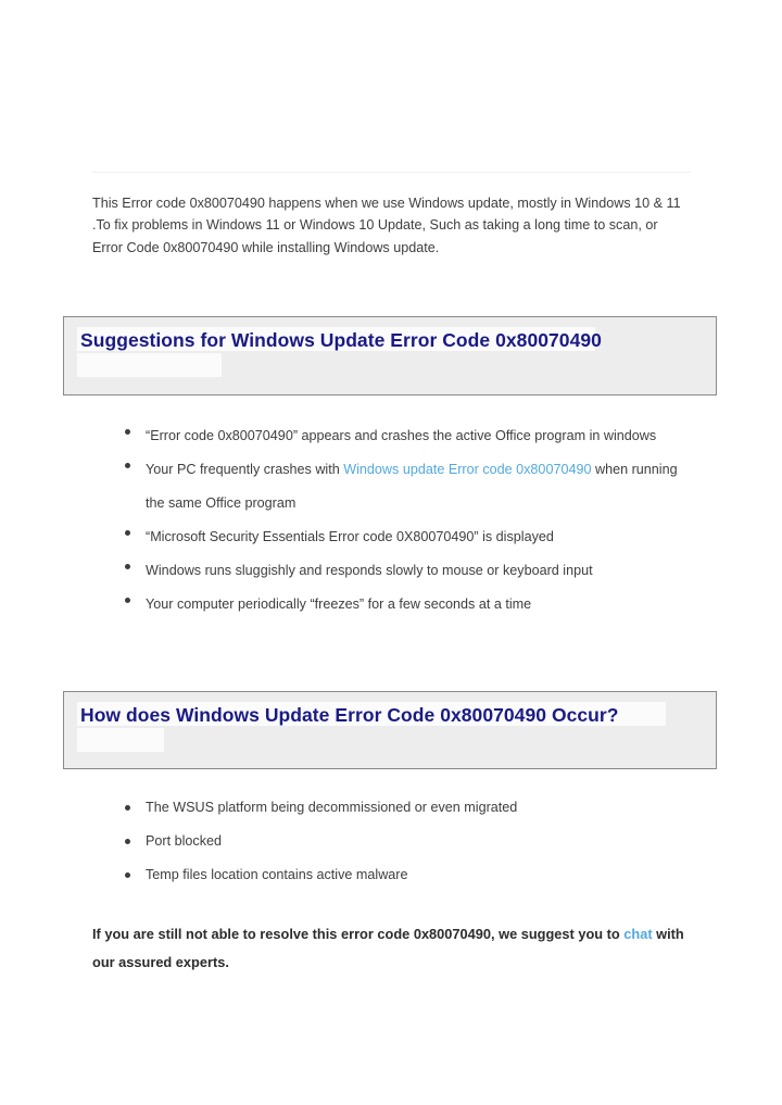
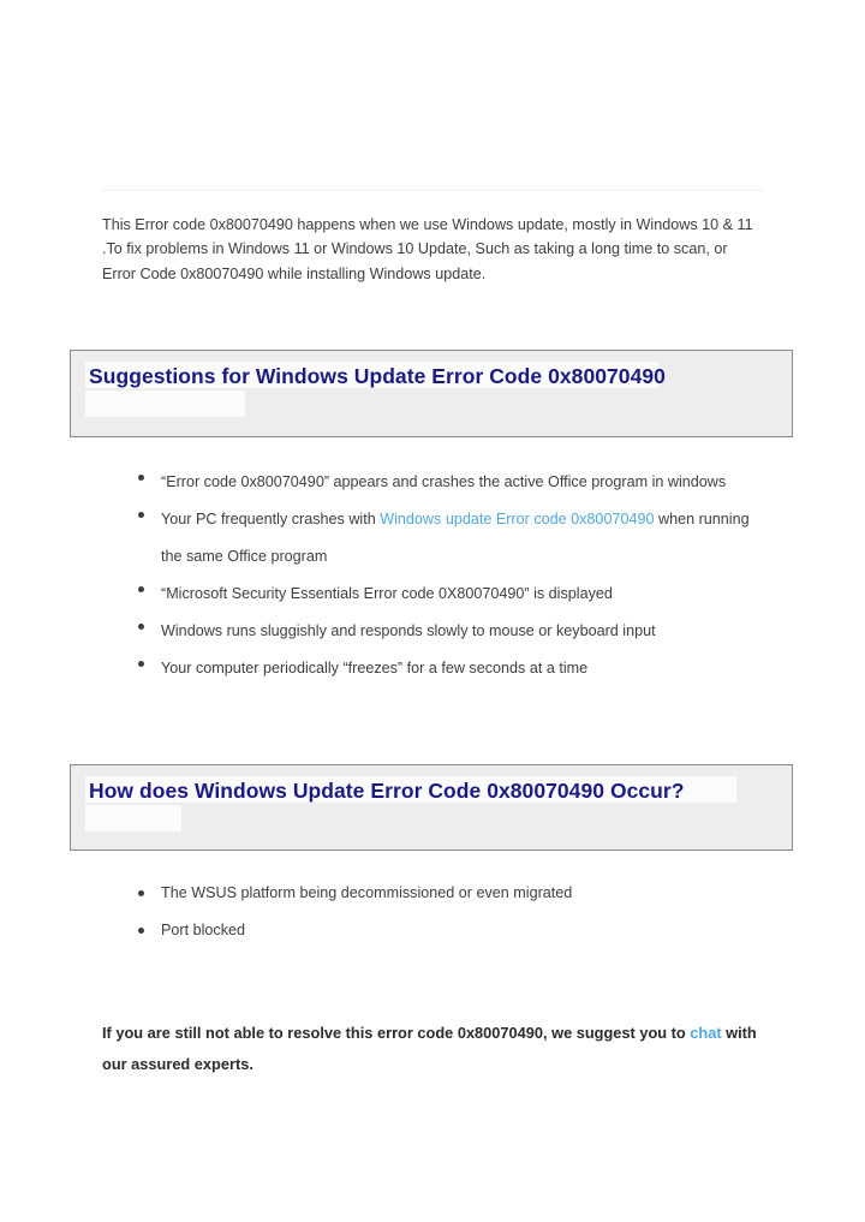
  This Error code 0x80070490 happens when we use Windows update, mostly in Windows 10 & 11 .To fix problems in Windows 11 or Windows 10 Update, Such as taking a long time to scan, or Error Code 0x80070490 while installing Windows update.
  Suggestions for Windows Update Error Code 0x80070490
  “Error code 0x80070490” appears and crashes the active Office program in windows
  Your PC frequently crashes with Windows update Error code 0x80070490 when running the same Office program
  “Microsoft Security Essentials Error code 0X80070490” is displayed
  Windows runs sluggishly and responds slowly to mouse or keyboard input
  Your computer periodically “freezes” for a few seconds at a time
  How does Windows Update Error Code 0x80070490 Occur?
  The WSUS platform being decommissioned or even migrated
  Port blocked
- Temp files location contains active malware
  If you are still not able to resolve this error code 0x80070490, we suggest you to chat with our assured experts.
